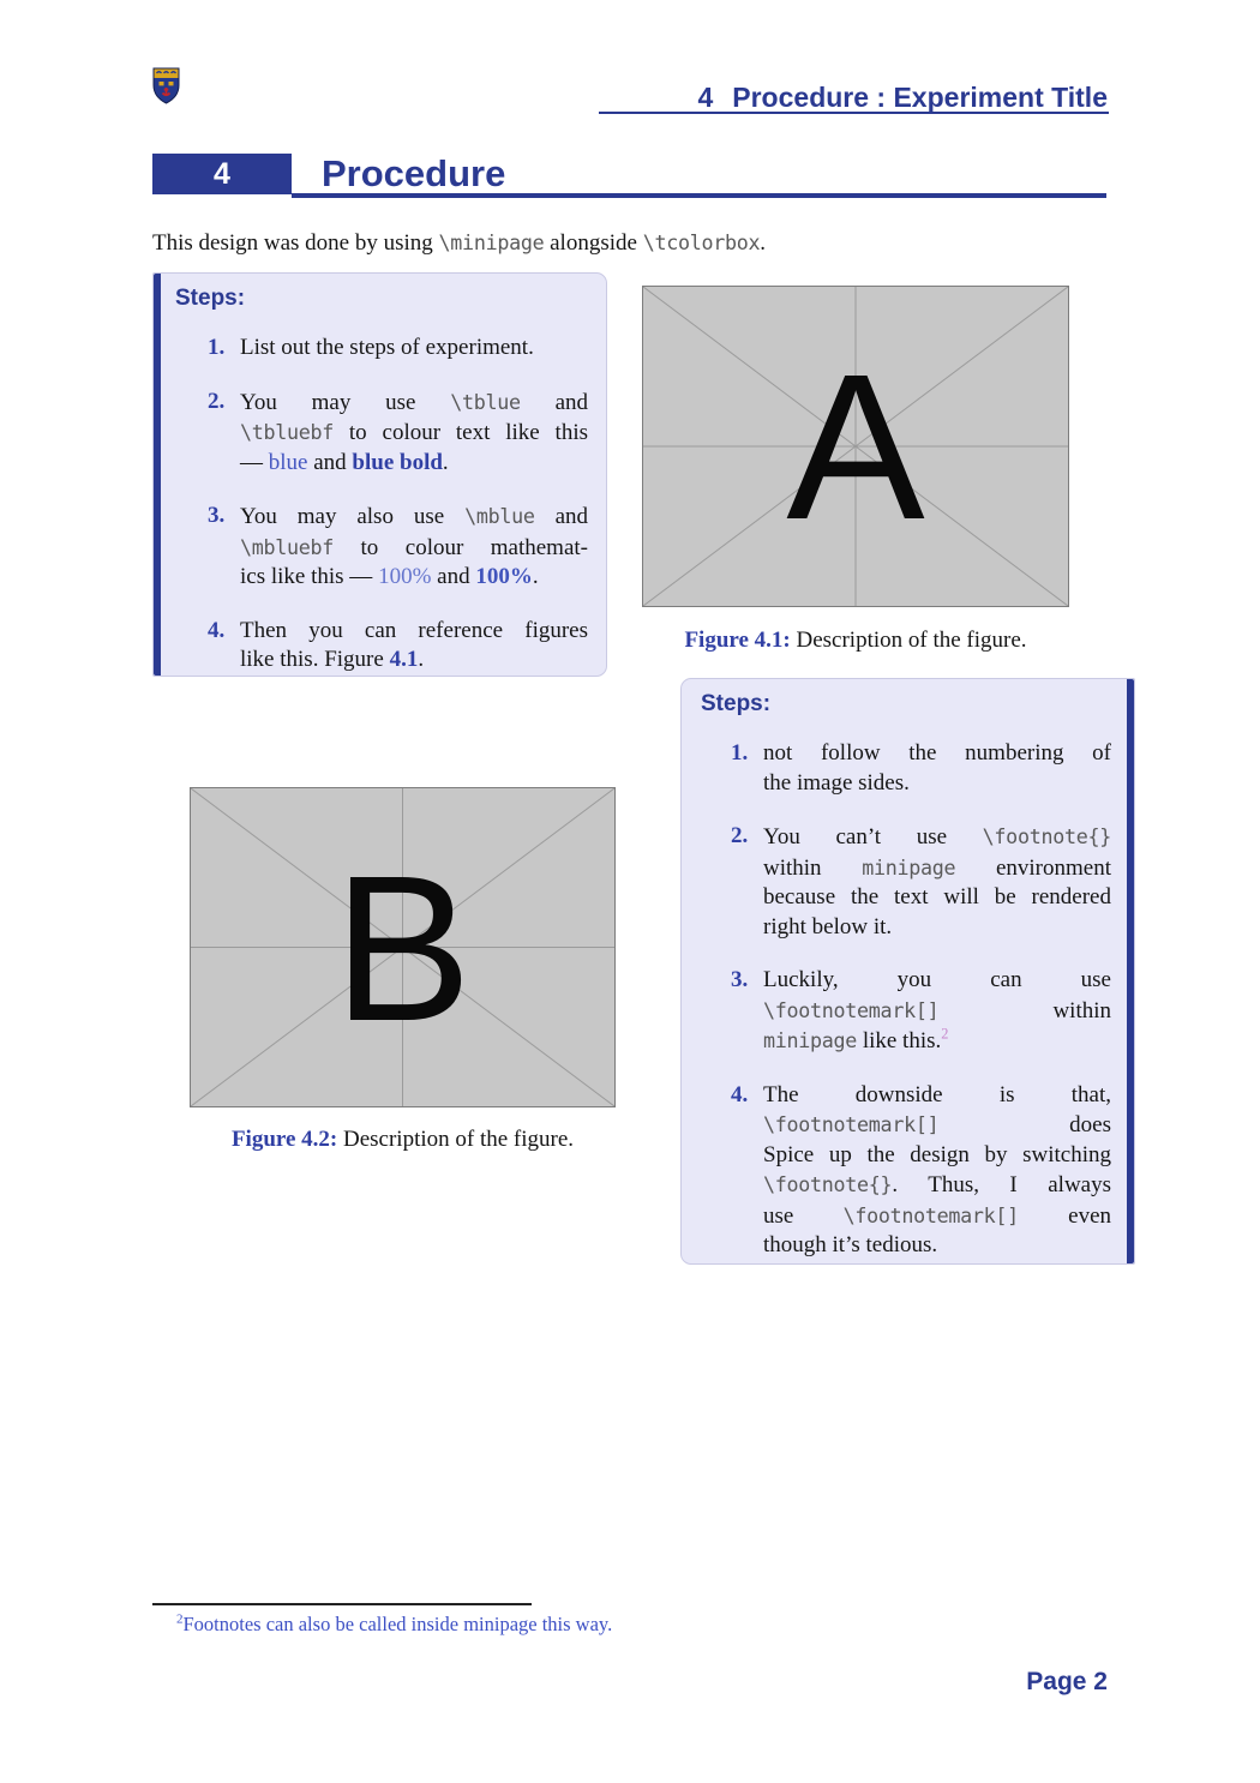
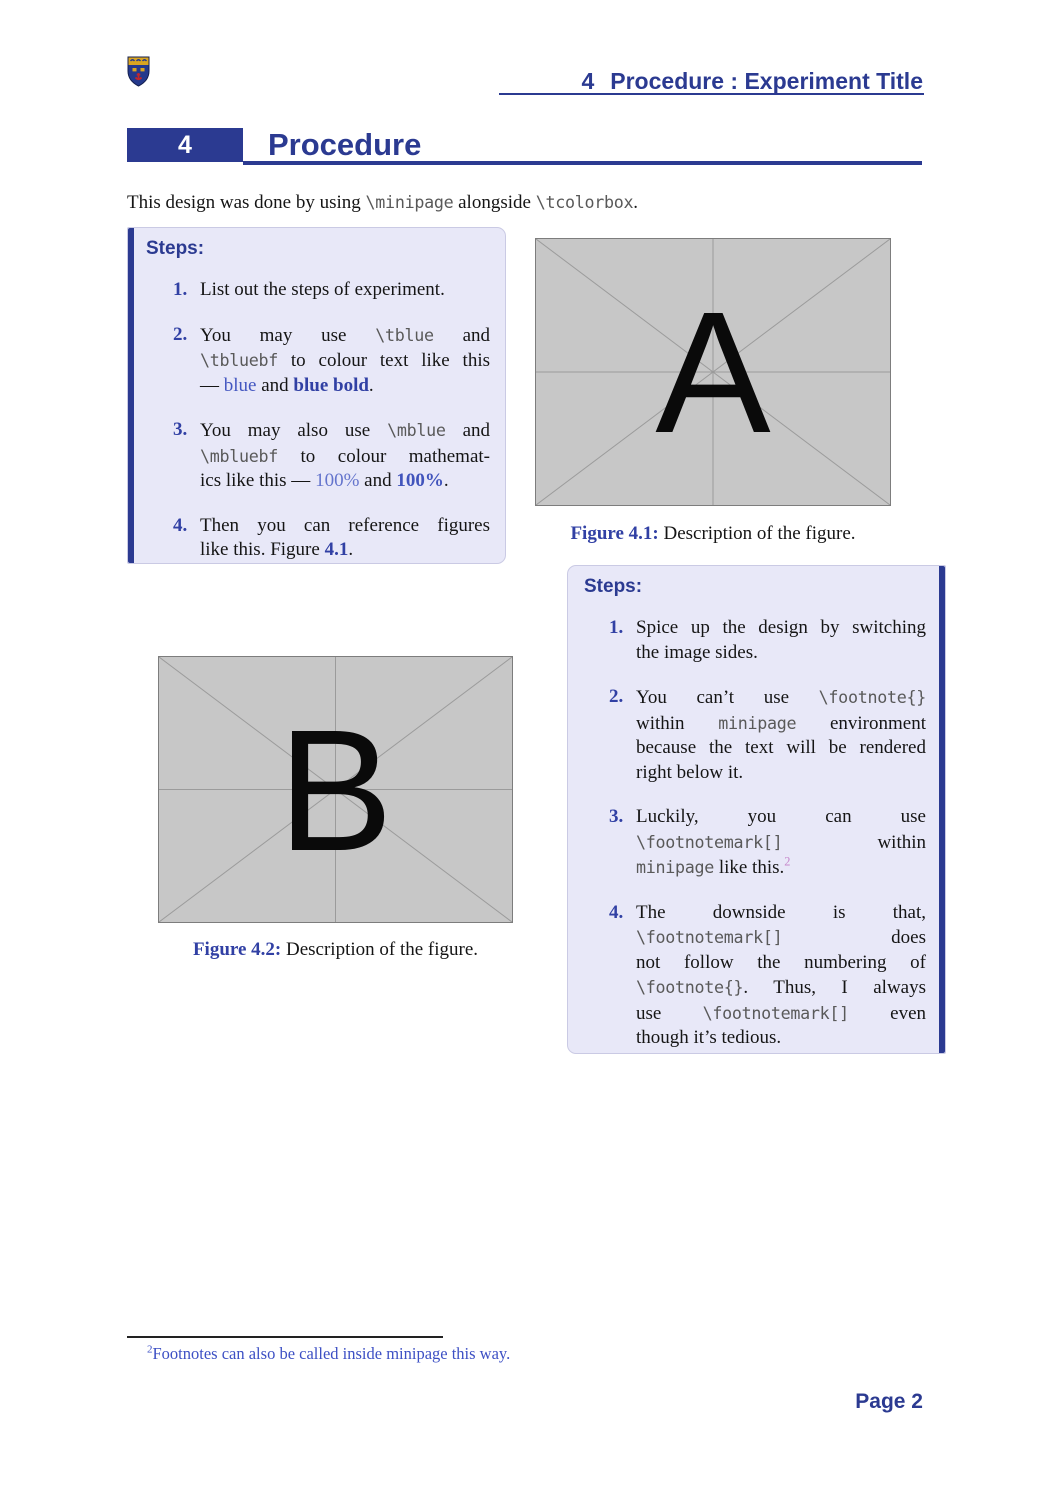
  4 Procedure : Experiment Title
  4
  Procedure
  This design was done by using \minipage alongside \tcolorbox.
  Steps:
  1.
  List out the steps of experiment.
  2.
  You may use \tblue and
  \tbluebf to colour text like this
  — blue and blue bold.
  3.
  You may also use \mblue and
  \mbluebf to colour mathemat-
  ics like this — 100% and 100%.
  4.
  Then you can reference figures
  like this. Figure 4.1.
  A
  Figure 4.1: Description of the figure.
  Steps:
  1.
- not follow the numbering of
+ Spice up the design by switching
  the image sides.
  2.
  You can’t use \footnote{}
  within minipage environment
  because the text will be rendered
  right below it.
  3.
  Luckily, you can use
  \footnotemark[] within
  minipage like this.2
  4.
  The downside is that,
  \footnotemark[] does
- Spice up the design by switching
+ not follow the numbering of
  \footnote{}. Thus, I always
  use \footnotemark[] even
  though it’s tedious.
  B
  Figure 4.2: Description of the figure.
  2Footnotes can also be called inside minipage this way.
  Page 2
